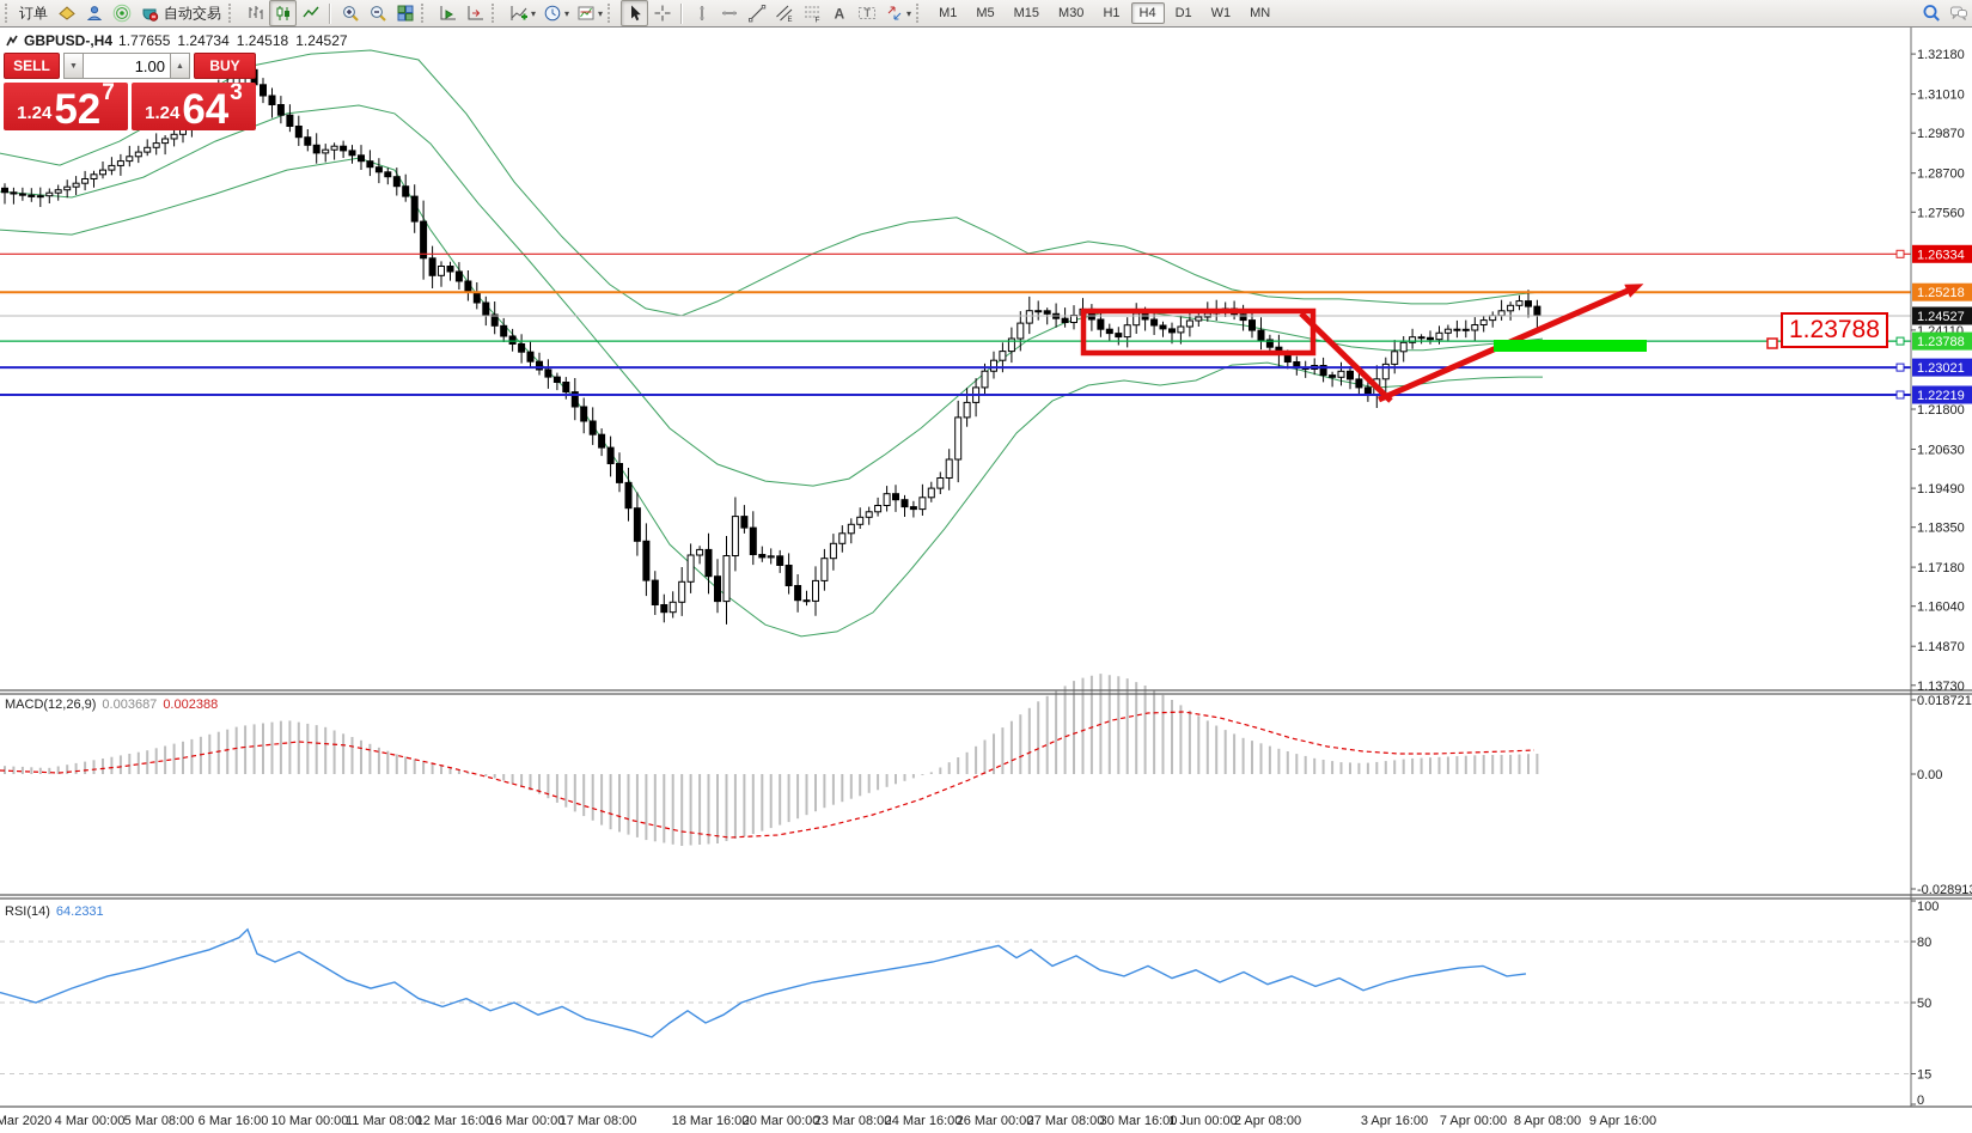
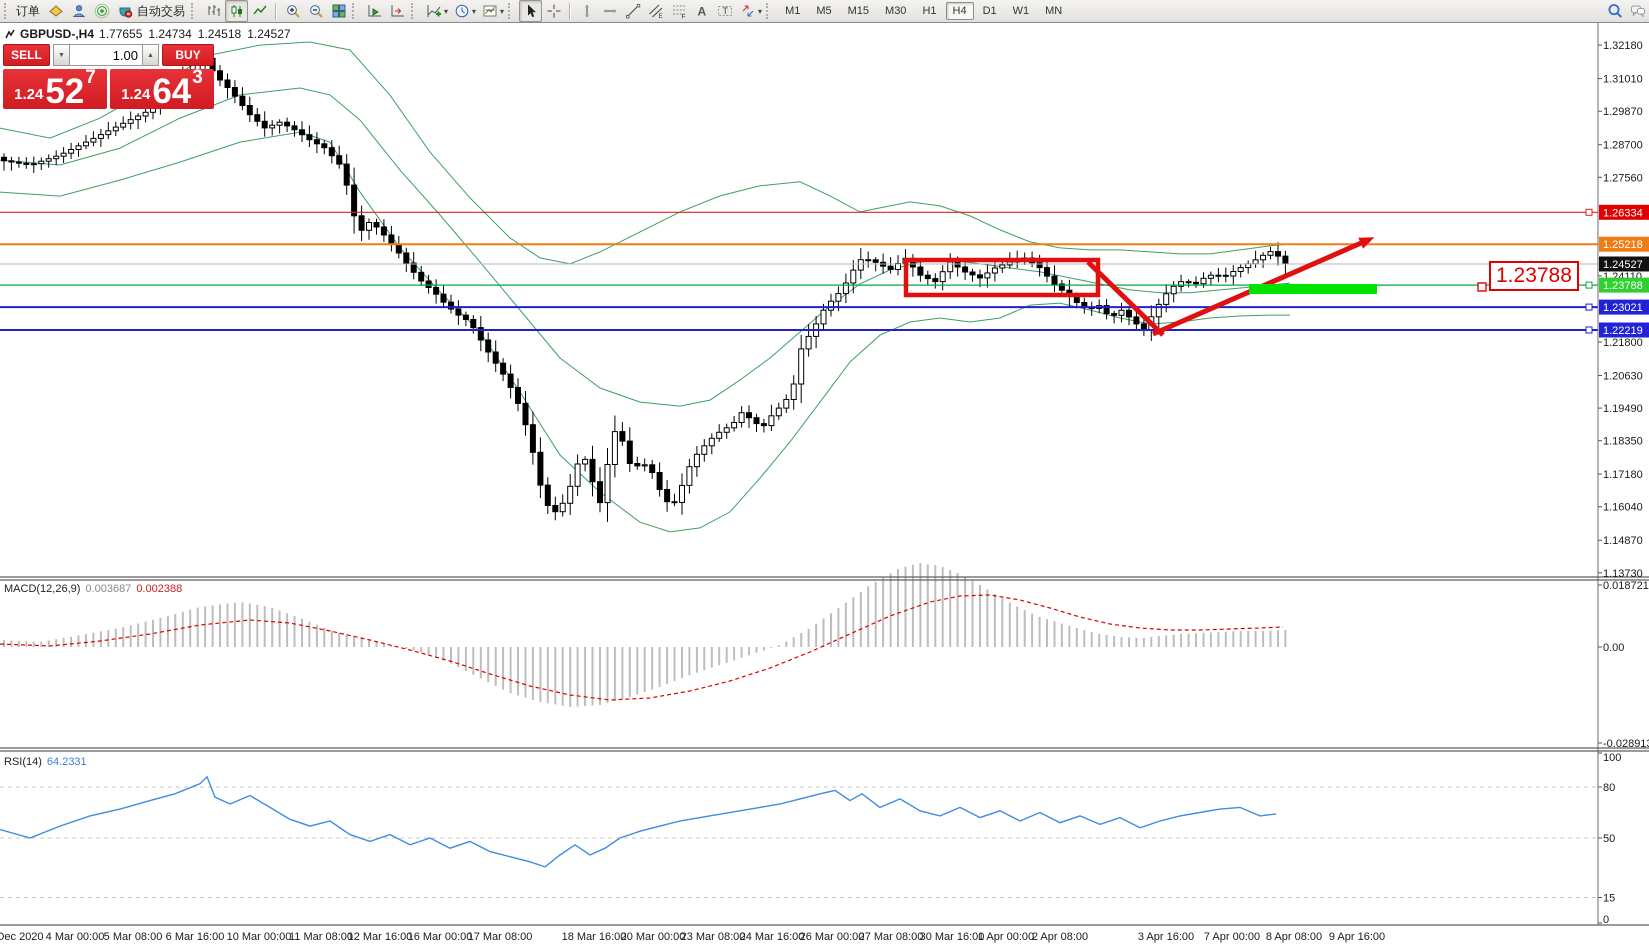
  订单
  自动交易
  ▾
  ▾
  ▾
  A
  T
  ▾
  M1
  M5
  M15
  M30
  H1
  H4
  D1
  W1
  MN
  1.32180
  1.31010
  1.29870
  1.28700
  1.27560
  1.24110
  1.21800
  1.20630
  1.19490
  1.18350
  1.17180
  1.16040
  1.14870
  1.13730
  1.26334
  1.25218
  1.24527
  1.23788
  1.23021
  1.22219
  0.018721
  0.00
  -0.02891
  100
  80
  50
  15
  0
- Mar 2020
+ Dec 2020
  4 Mar 00:00
  5 Mar 08:00
  6 Mar 16:00
  10 Mar 00:00
  11 Mar 08:00
  12 Mar 16:00
  16 Mar 00:00
  17 Mar 08:00
  18 Mar 16:00
  20 Mar 00:00
  23 Mar 08:00
  24 Mar 16:00
  26 Mar 00:00
  27 Mar 08:00
  30 Mar 16:00
- 1 Jun 00:00
+ 1 Apr 00:00
  2 Apr 08:00
  3 Apr 16:00
  7 Apr 00:00
  8 Apr 08:00
  9 Apr 16:00
  GBPUSD-,H4
  1.77655
  1.24734
  1.24518
  1.24527
  SELL
  1.00
  BUY
  1.24
  52
  7
  1.24
  64
  3
  MACD(12,26,9) 0.003687 0.002388
  RSI(14) 64.2331
  1.23788
